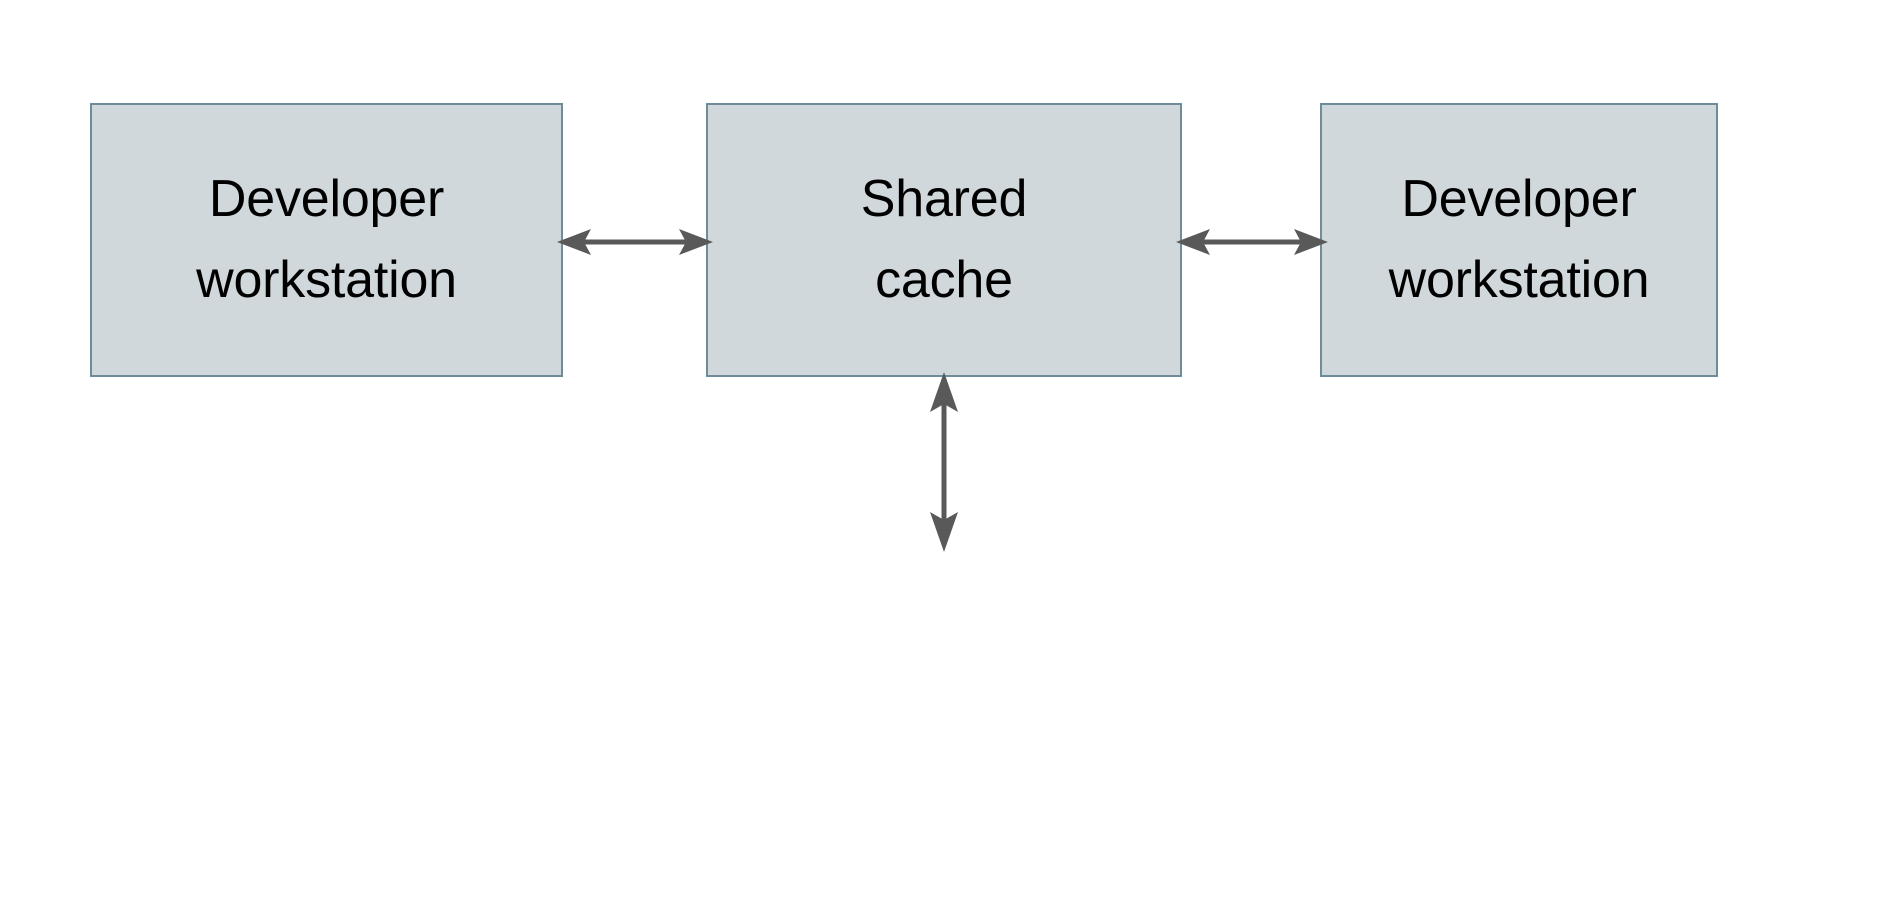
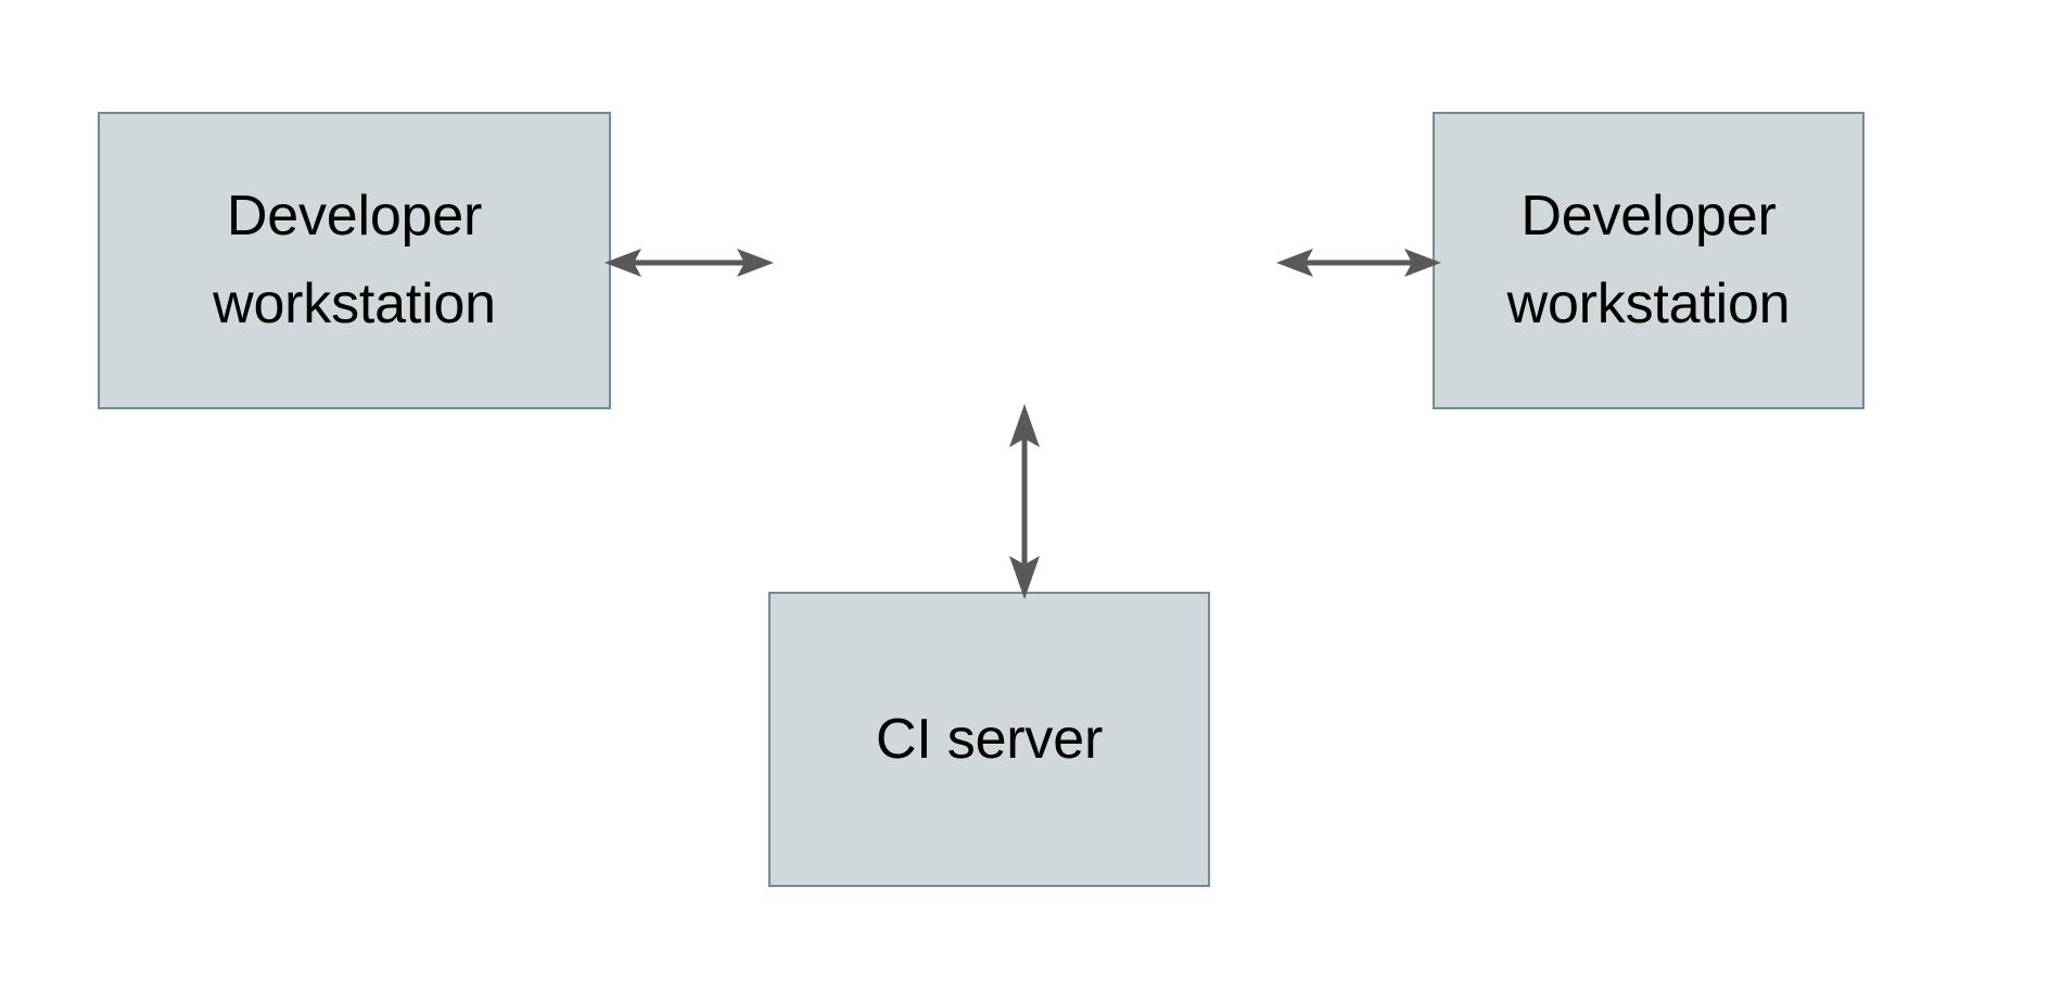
  Developer
  workstation
- Shared
- cache
  Developer
  workstation
+ CI server
